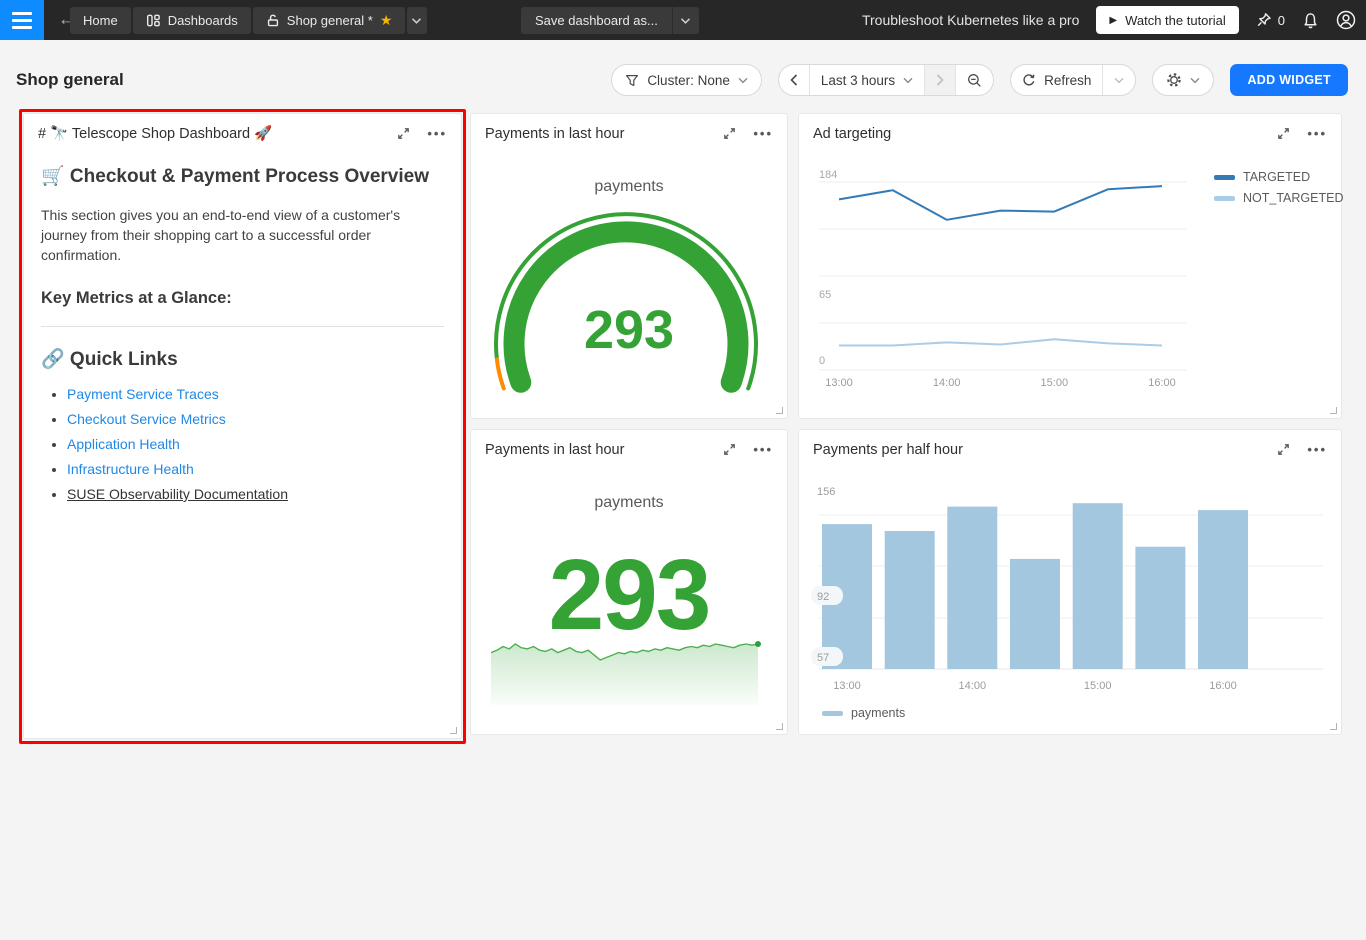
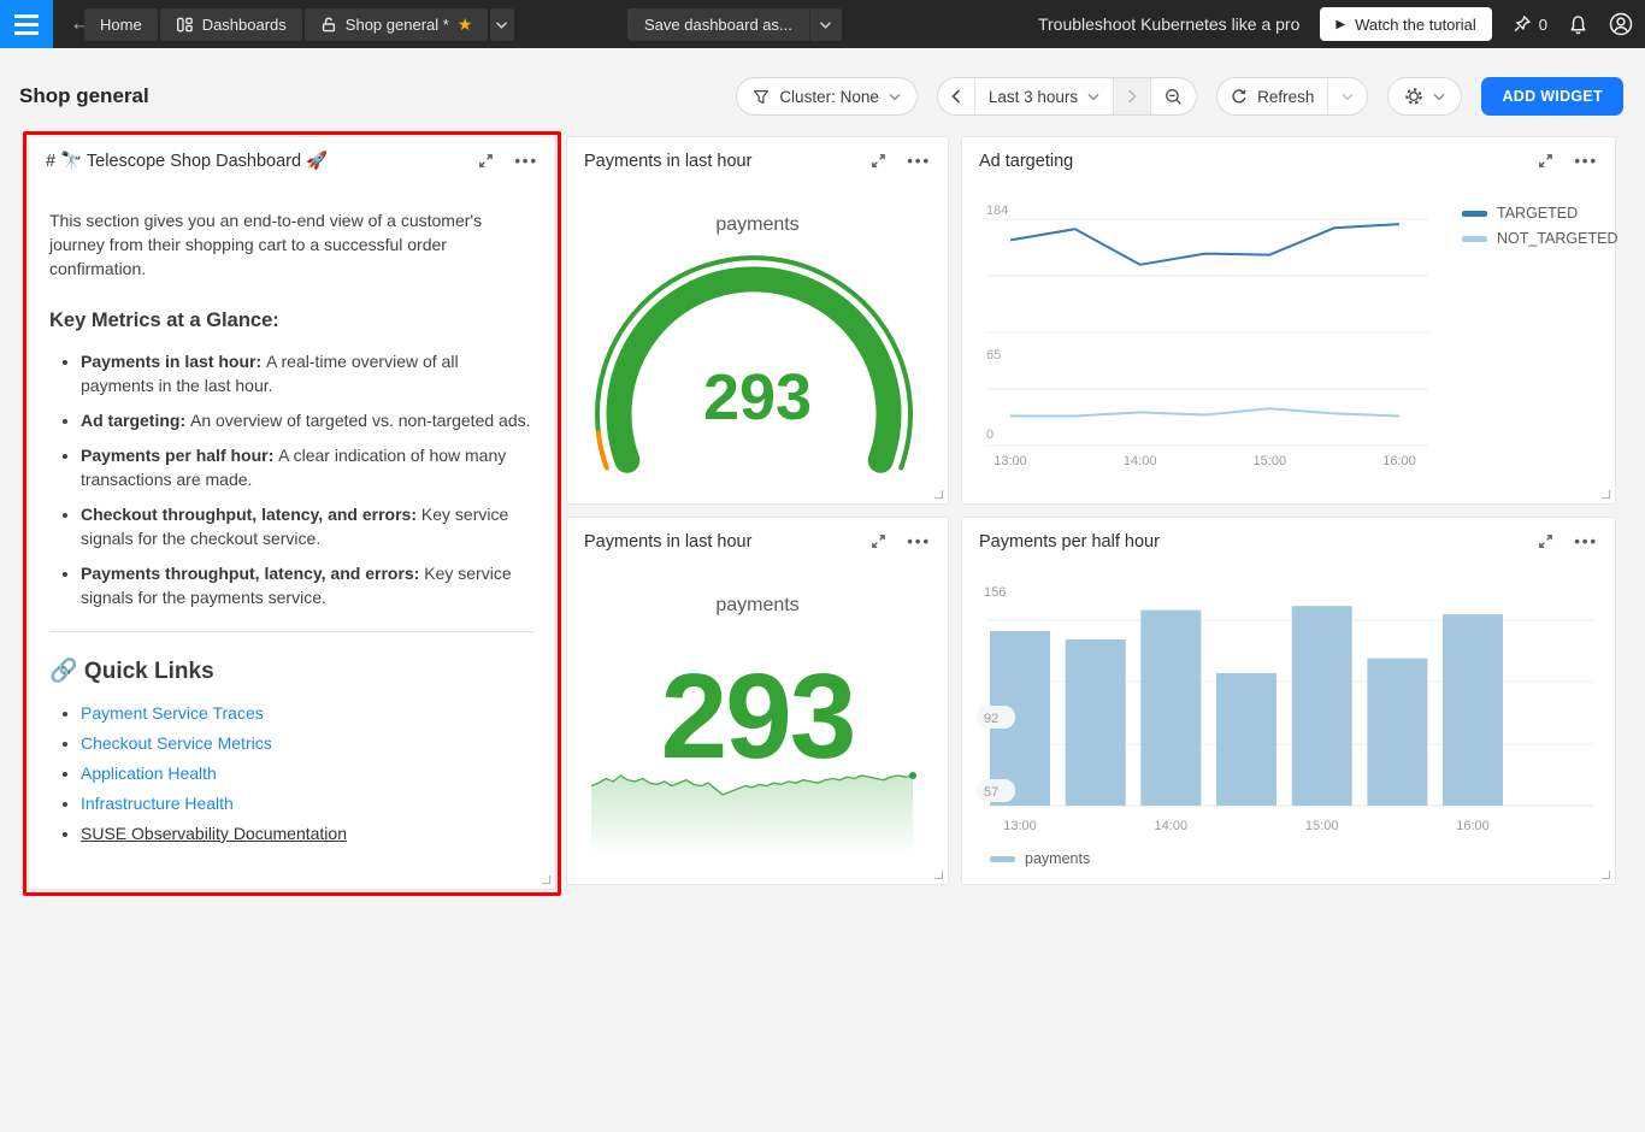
  ←
  Home
  Dashboards
  Shop general *
  ★
  Save dashboard as...
  Troubleshoot Kubernetes like a pro
  ▶
  Watch the tutorial
  0
  Shop general
  Cluster: None
  Last 3 hours
  Refresh
  ADD WIDGET
  # 🔭 Telescope Shop Dashboard 🚀
  •••
- 🛒 Checkout & Payment Process Overview
  This section gives you an end-to-end view of a customer's journey from their shopping cart to a successful order confirmation.
  Key Metrics at a Glance:
+ Payments in last hour: A real-time overview of all payments in the last hour.
+ Ad targeting: An overview of targeted vs. non-targeted ads.
+ Payments per half hour: A clear indication of how many transactions are made.
+ Checkout throughput, latency, and errors: Key service signals for the checkout service.
+ Payments throughput, latency, and errors: Key service signals for the payments service.
  🔗 Quick Links
  Payment Service Traces
  Checkout Service Metrics
  Application Health
  Infrastructure Health
  SUSE Observability Documentation
  Payments in last hour
  •••
  payments
  293
  Ad targeting
  •••
  184
  65
  0
  13:00
  14:00
  15:00
  16:00
  TARGETED
  NOT_TARGETED
  Payments in last hour
  •••
  payments
  293
  Payments per half hour
  •••
  156
  92
  57
  13:00
  14:00
  15:00
  16:00
  payments
